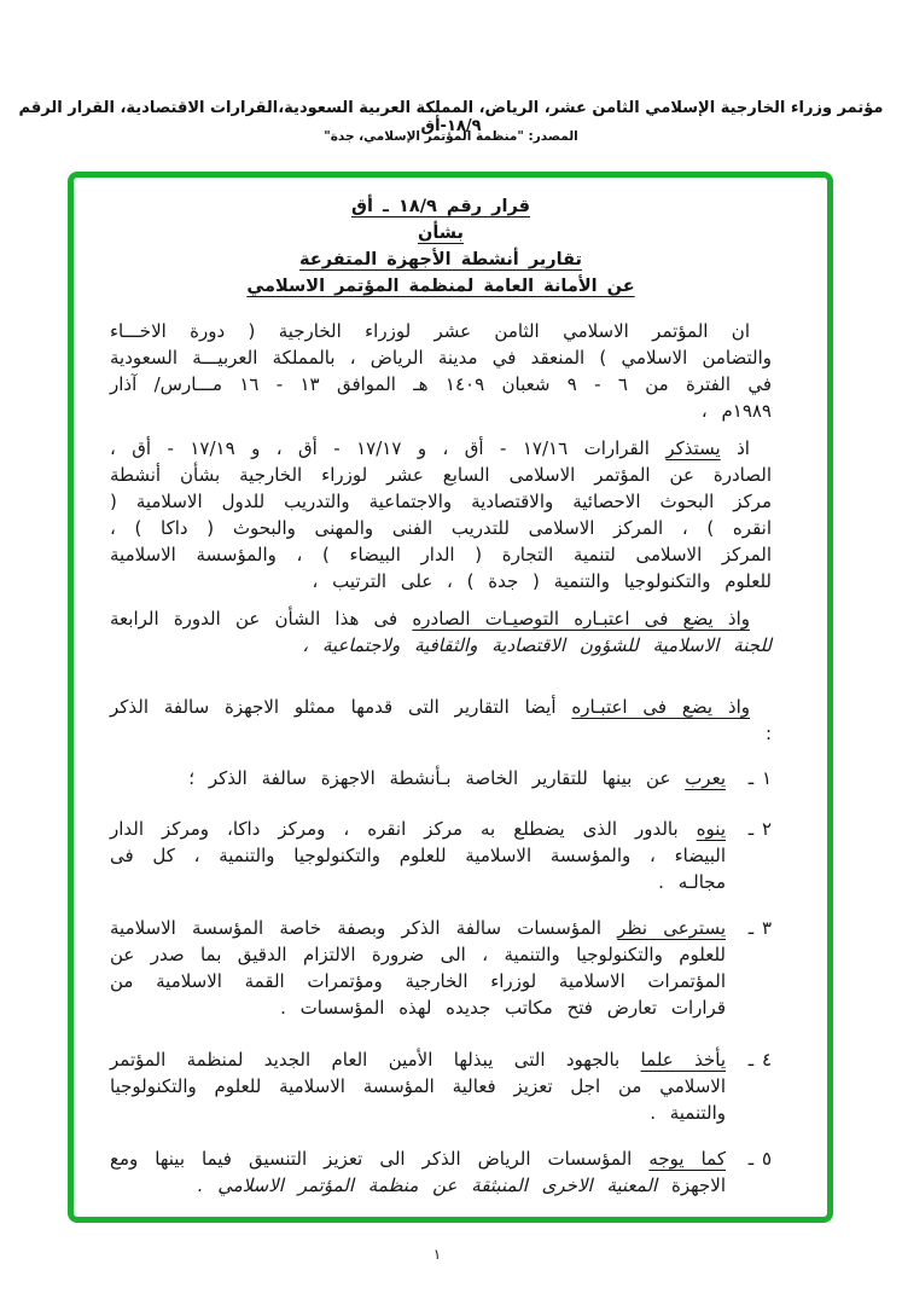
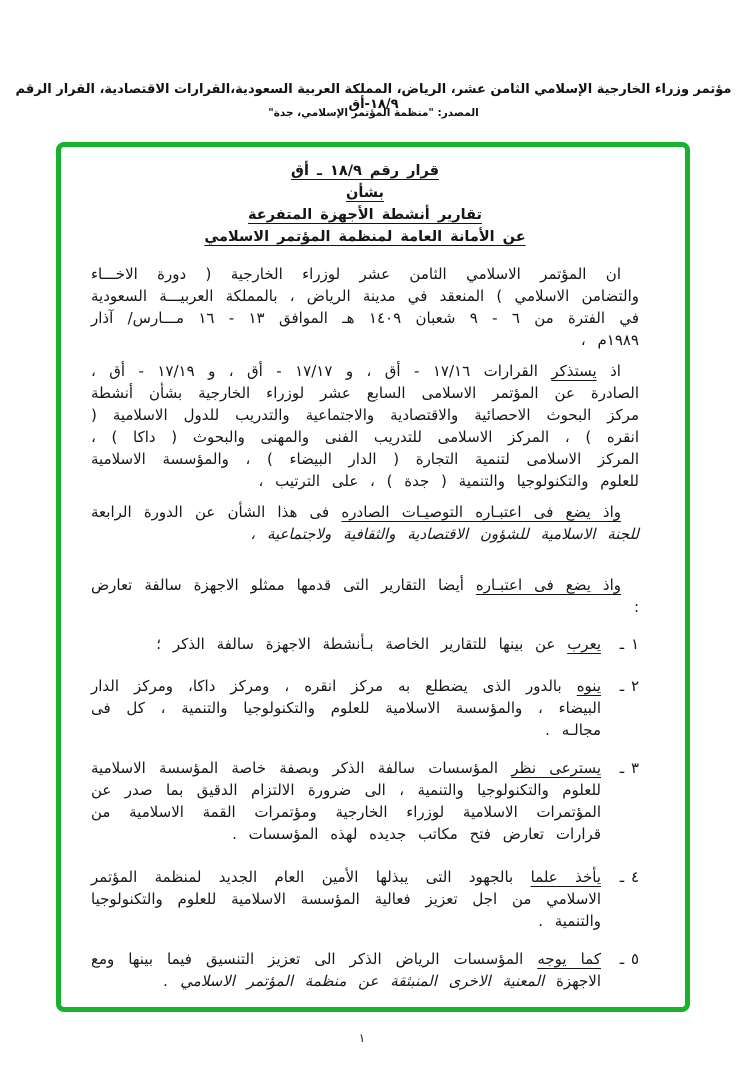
  مؤتمر وزراء الخارجية الإسلامي الثامن عشر، الرياض، المملكة العربية السعودية،القرارات الاقتصادية، القرار الرقم ١٨/٩-أق
  المصدر: "منظمة المؤتمر الإسلامي، جدة"
  قرار رقم ١٨/٩ ـ أق
  بشأن
  تقارير أنشطة الأجهزة المتفرعة
  عن الأمانة العامة لمنظمة المؤتمر الاسلامي
  ان المؤتمر الاسلامي الثامن عشر لوزراء الخارجية ( دورة الاخـــاء والتضامن الاسلامي ) المنعقد في مدينة الرياض ، بالمملكة العربيـــة السعودية في الفترة من ٦ - ٩ شعبان ١٤٠٩ هـ الموافق ١٣ - ١٦ مـــارس/ آذار ١٩٨٩م ،
  اذ يستذكر القرارات ١٧/١٦ - أق ، و ١٧/١٧ - أق ، و ١٧/١٩ - أق ، الصادرة عن المؤتمر الاسلامى السابع عشر لوزراء الخارجية بشأن أنشطة مركز البحوث الاحصائية والاقتصادية والاجتماعية والتدريب للدول الاسلامية ( انقره ) ، المركز الاسلامى للتدريب الفنى والمهنى والبحوث ( داكا ) ، المركز الاسلامى لتنمية التجارة ( الدار البيضاء ) ، والمؤسسة الاسلامية للعلوم والتكنولوجيا والتنمية ( جدة ) ، على الترتيب ،
  واذ يضع فى اعتبـاره التوصيـات الصادره فى هذا الشأن عن الدورة الرابعة للجنة الاسلامية للشؤون الاقتصادية والثقافية ولاجتماعية ،
- واذ يضع فى اعتبـاره أيضا التقارير التى قدمها ممثلو الاجهزة سالفة الذكر :
+ واذ يضع فى اعتبـاره أيضا التقارير التى قدمها ممثلو الاجهزة سالفة تعارض :
  ١ ـ
  يعرب عن بينها للتقارير الخاصة بـأنشطة الاجهزة سالفة الذكر ؛
  ٢ ـ
  ينوه بالدور الذى يضطلع به مركز انقره ، ومركز داكا، ومركز الدار البيضاء ، والمؤسسة الاسلامية للعلوم والتكنولوجيا والتنمية ، كل فى مجالـه .
  ٣ ـ
  يسترعى نظر المؤسسات سالفة الذكر وبصفة خاصة المؤسسة الاسلامية للعلوم والتكنولوجيا والتنمية ، الى ضرورة الالتزام الدقيق بما صدر عن المؤتمرات الاسلامية لوزراء الخارجية ومؤتمرات القمة الاسلامية من قرارات تعارض فتح مكاتب جديده لهذه المؤسسات .
  ٤ ـ
  يأخذ علما بالجهود التى يبذلها الأمين العام الجديد لمنظمة المؤتمر الاسلامي من اجل تعزيز فعالية المؤسسة الاسلامية للعلوم والتكنولوجيا والتنمية .
  ٥ ـ
  كما يوجه المؤسسات الرياض الذكر الى تعزيز التنسيق فيما بينها ومع الاجهزة المعنية الاخرى المنبثقة عن منظمة المؤتمر الاسلامي .
  ١
